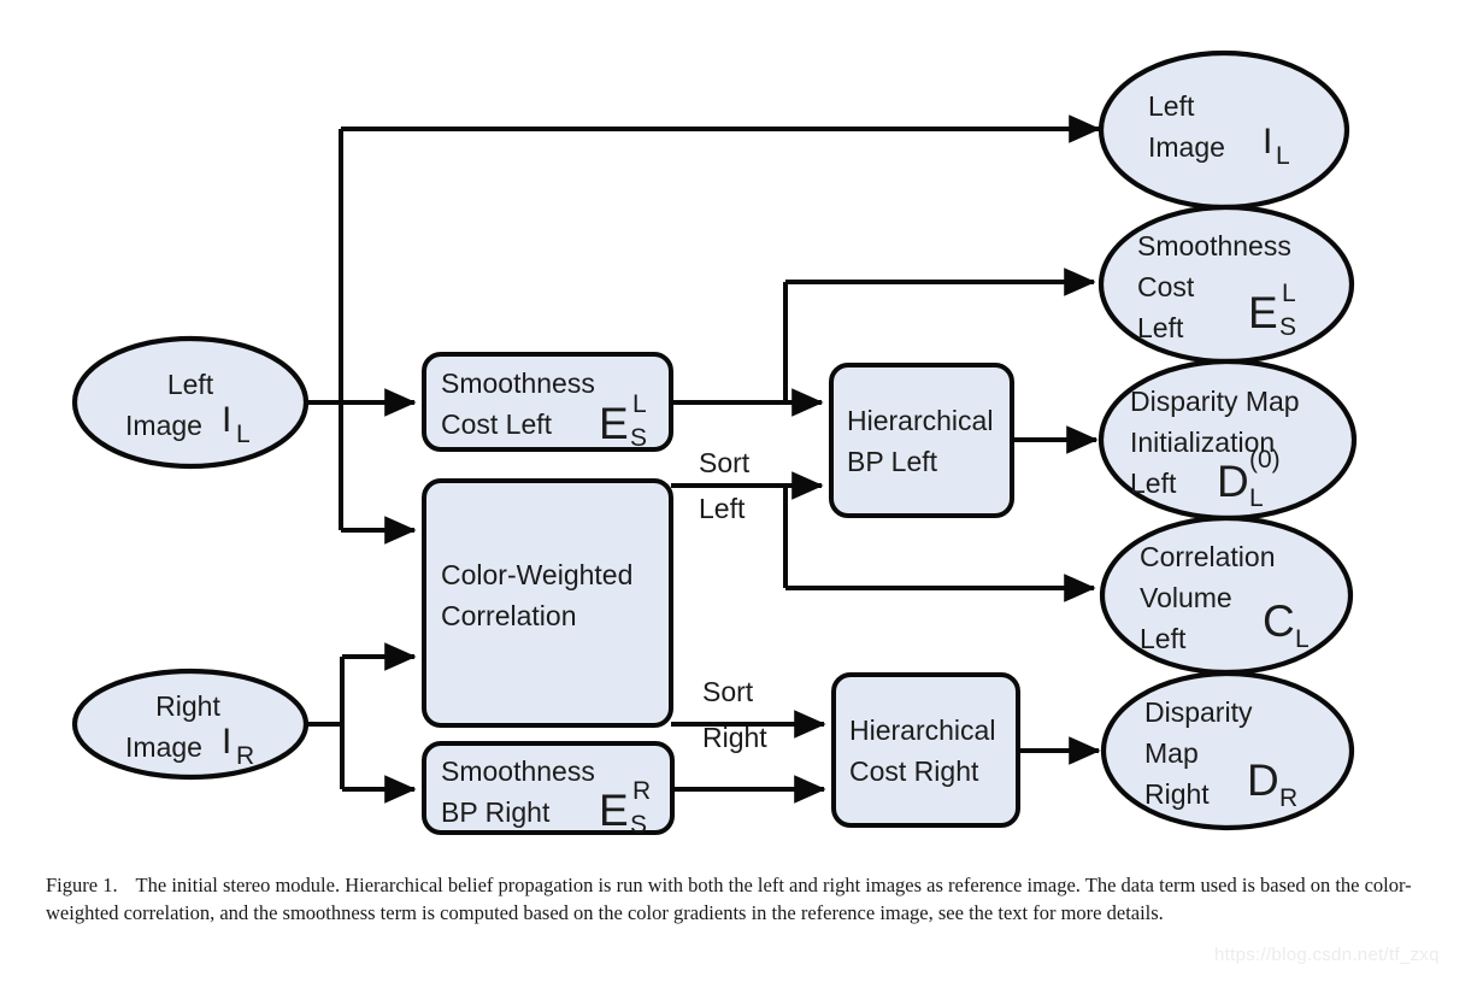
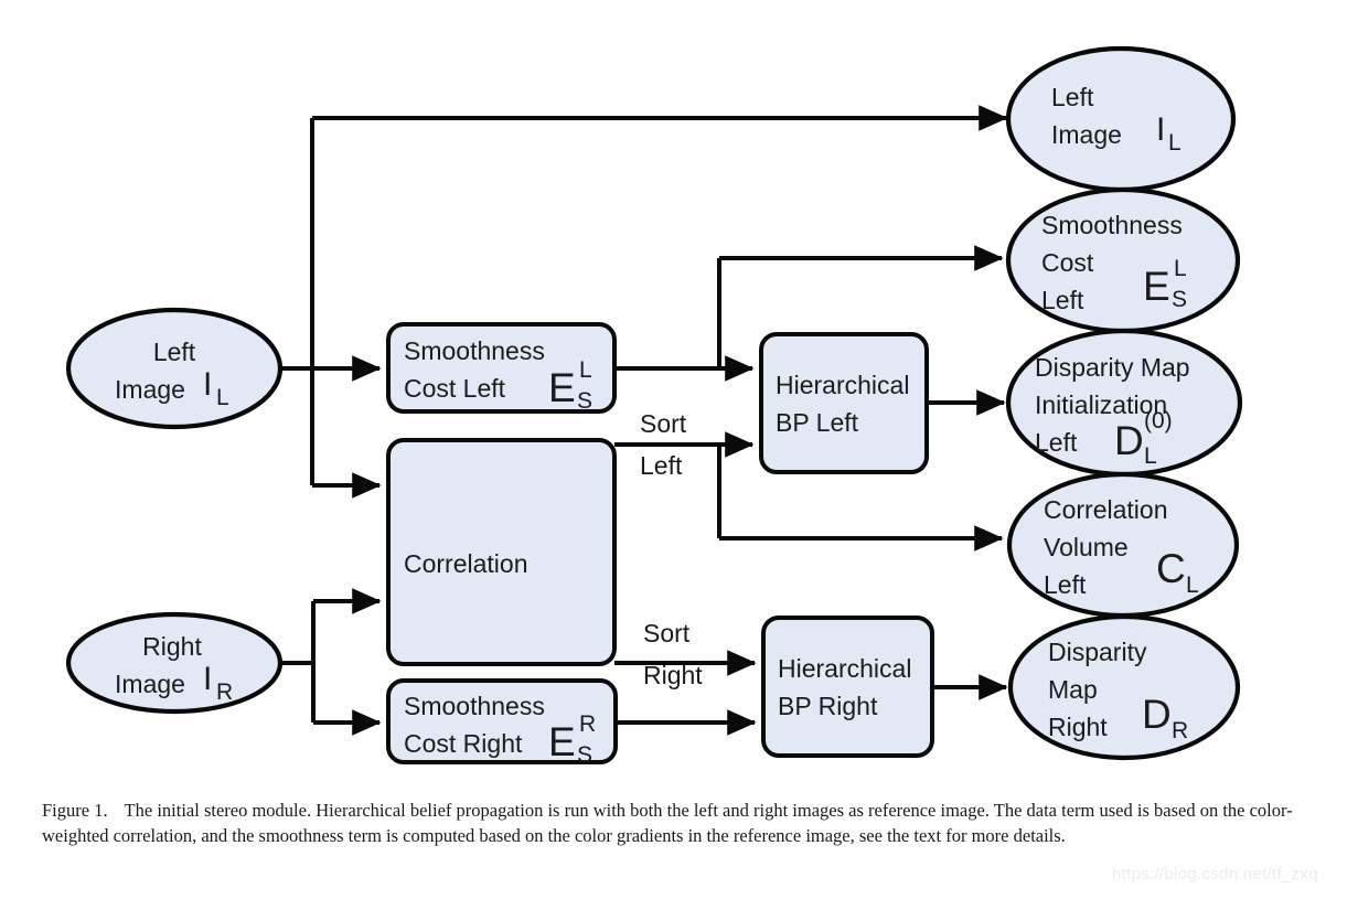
  Sort
  Left
  Sort
  Right
  Left
  Image
  I
  L
  Right
  Image
  I
  R
  Smoothness
  Cost Left
  E
  L
  S
- Color-Weighted
  Correlation
  Smoothness
- BP Right
+ Cost Right
  E
  R
  S
  Hierarchical
  BP Left
  Hierarchical
- Cost Right
+ BP Right
  Left
  Image
  I
  L
  Smoothness
  Cost
  Left
  E
  L
  S
  Disparity Map
  Initialization
  Left
  D
  (0)
  L
  Correlation
  Volume
  Left
  C
  L
  Disparity
  Map
  Right
  D
  R
  Figure 1. The initial stereo module. Hierarchical belief propagation is run with both the left and right images as reference image. The data term used is based on the color-weighted correlation, and the smoothness term is computed based on the color gradients in the reference image, see the text for more details.
